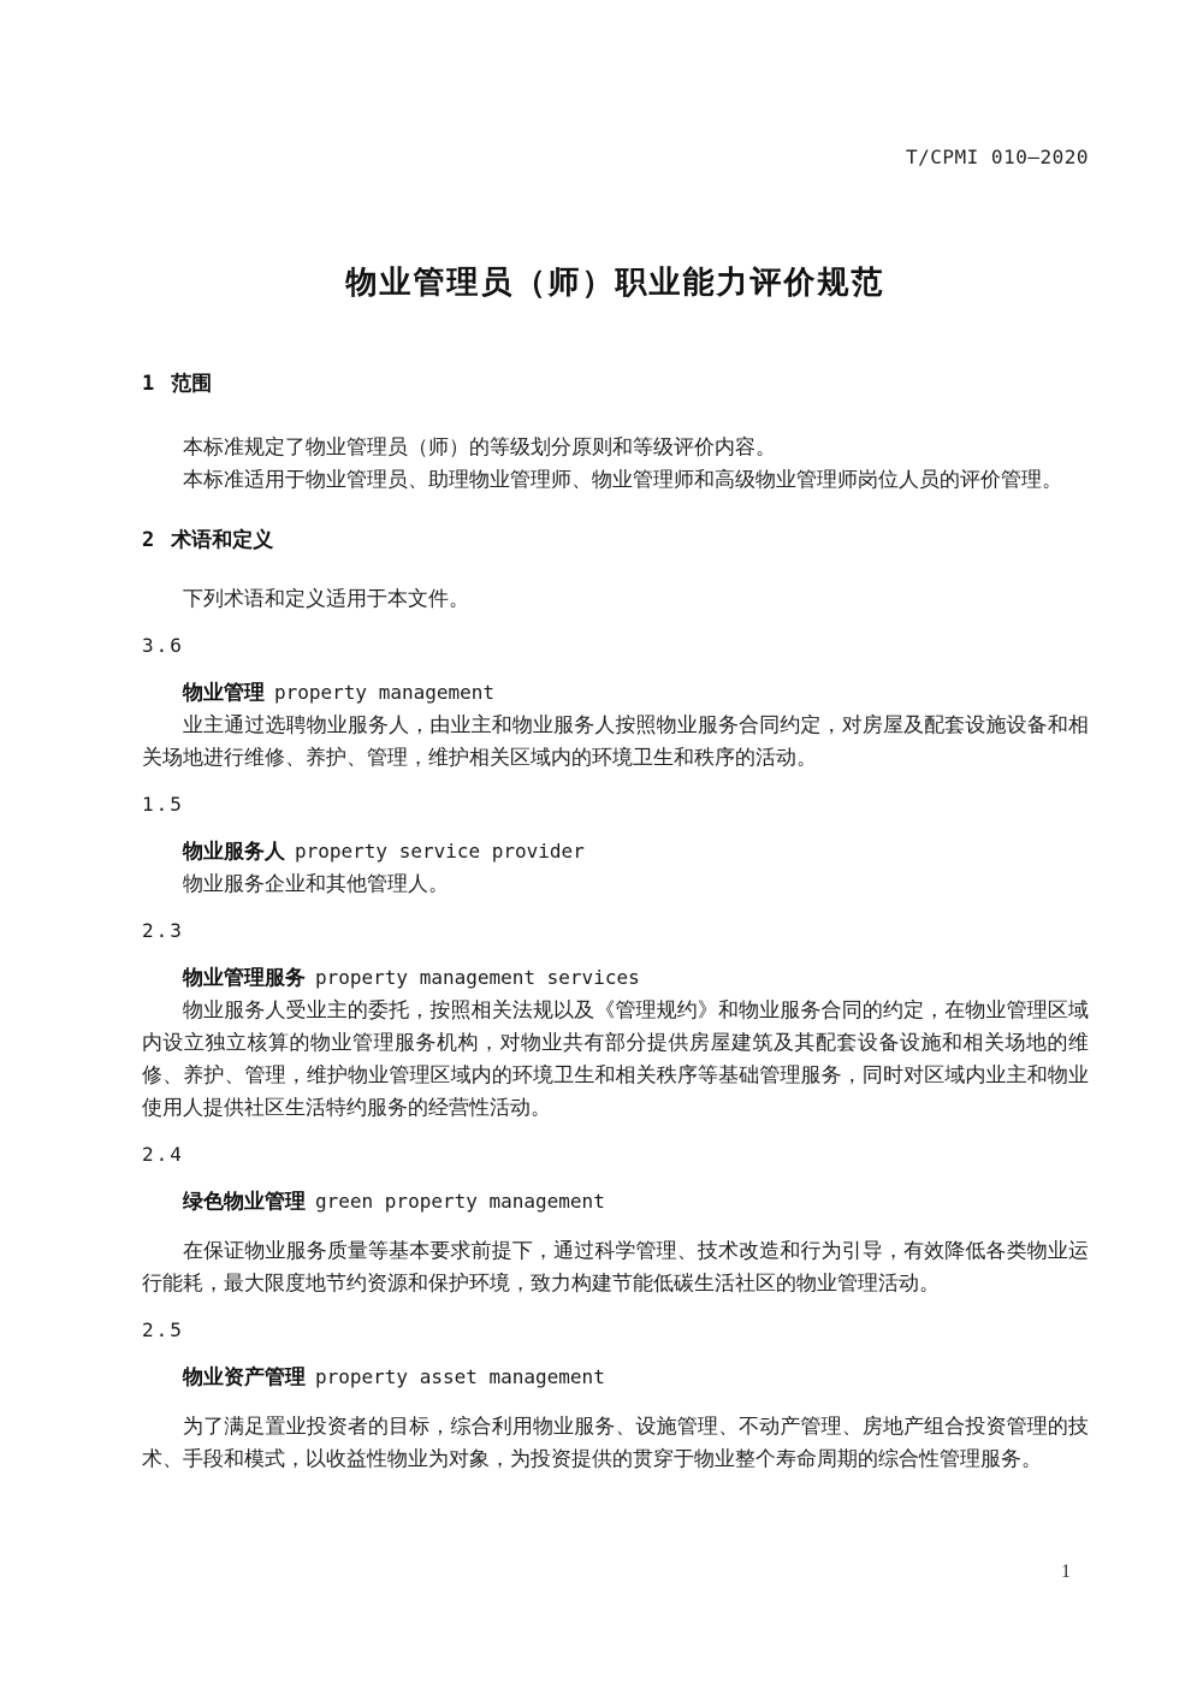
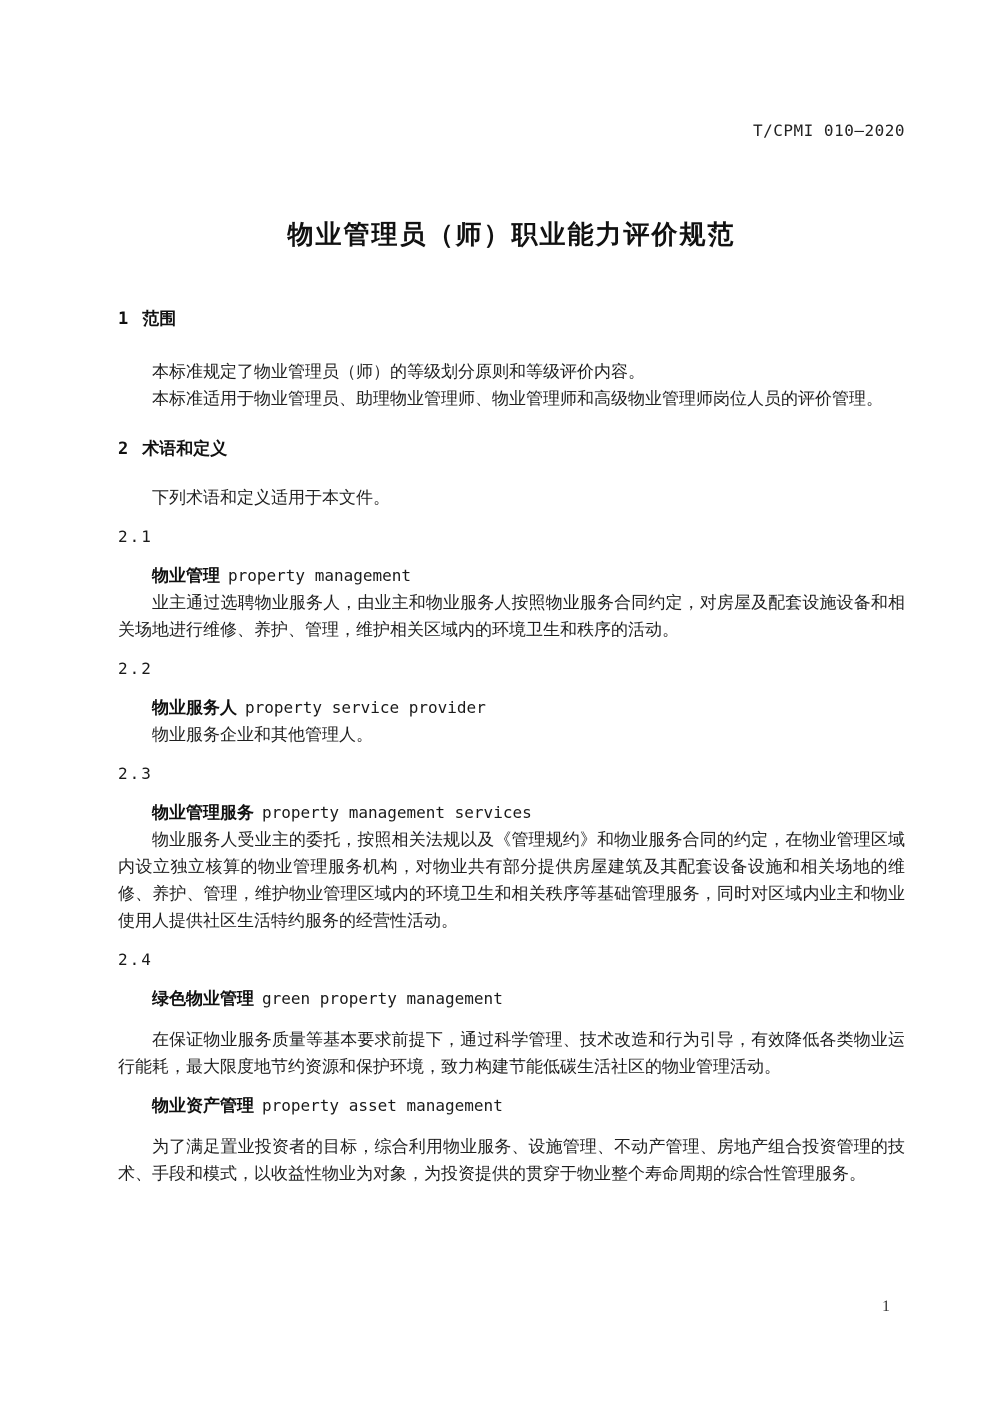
  T/CPMI 010—2020
  物业管理员（师）职业能力评价规范
  1 范围
  本标准规定了物业管理员（师）的等级划分原则和等级评价内容。
  本标准适用于物业管理员、助理物业管理师、物业管理师和高级物业管理师岗位人员的评价管理。
  2 术语和定义
  下列术语和定义适用于本文件。
- 3.6
+ 2.1
  物业管理 property management
  业主通过选聘物业服务人，由业主和物业服务人按照物业服务合同约定，对房屋及配套设施设备和相关场地进行维修、养护、管理，维护相关区域内的环境卫生和秩序的活动。
- 1.5
+ 2.2
  物业服务人 property service provider
  物业服务企业和其他管理人。
  2.3
  物业管理服务 property management services
  物业服务人受业主的委托，按照相关法规以及《管理规约》和物业服务合同的约定，在物业管理区域内设立独立核算的物业管理服务机构，对物业共有部分提供房屋建筑及其配套设备设施和相关场地的维修、养护、管理，维护物业管理区域内的环境卫生和相关秩序等基础管理服务，同时对区域内业主和物业使用人提供社区生活特约服务的经营性活动。
  2.4
  绿色物业管理 green property management
  在保证物业服务质量等基本要求前提下，通过科学管理、技术改造和行为引导，有效降低各类物业运行能耗，最大限度地节约资源和保护环境，致力构建节能低碳生活社区的物业管理活动。
- 2.5
  物业资产管理 property asset management
  为了满足置业投资者的目标，综合利用物业服务、设施管理、不动产管理、房地产组合投资管理的技术、手段和模式，以收益性物业为对象，为投资提供的贯穿于物业整个寿命周期的综合性管理服务。
  1
